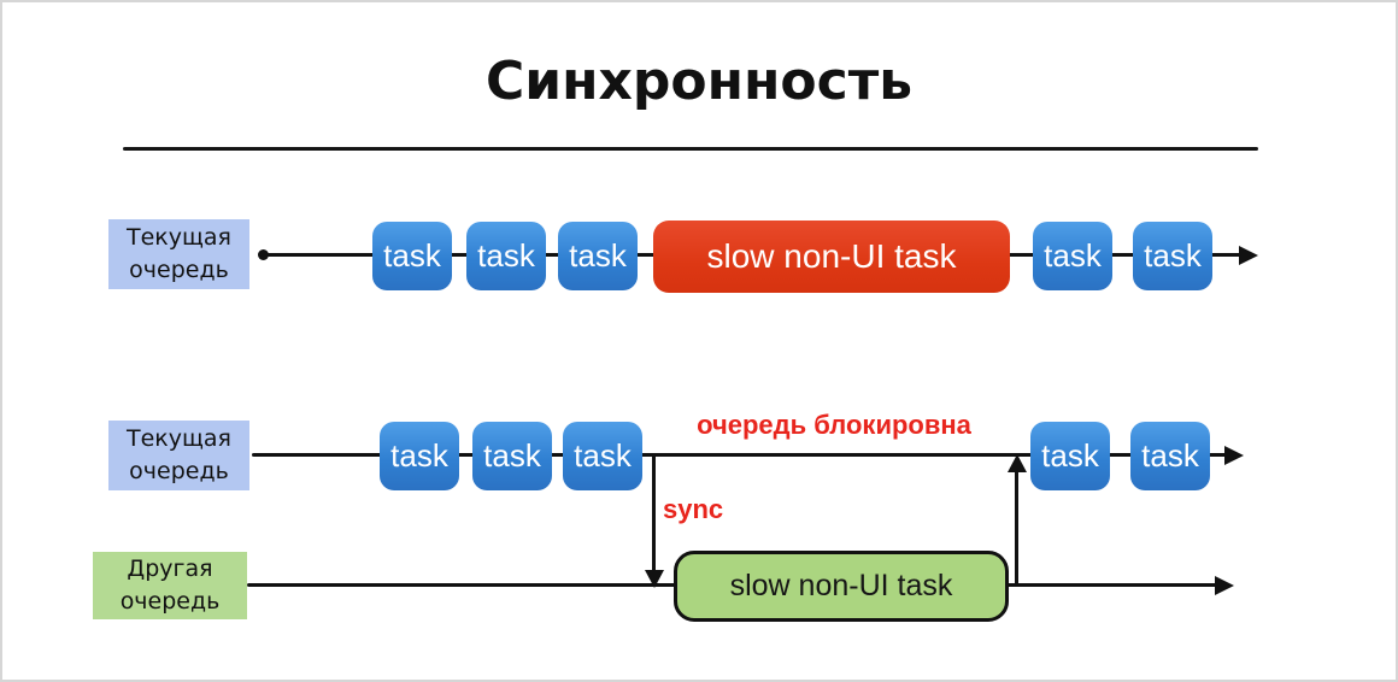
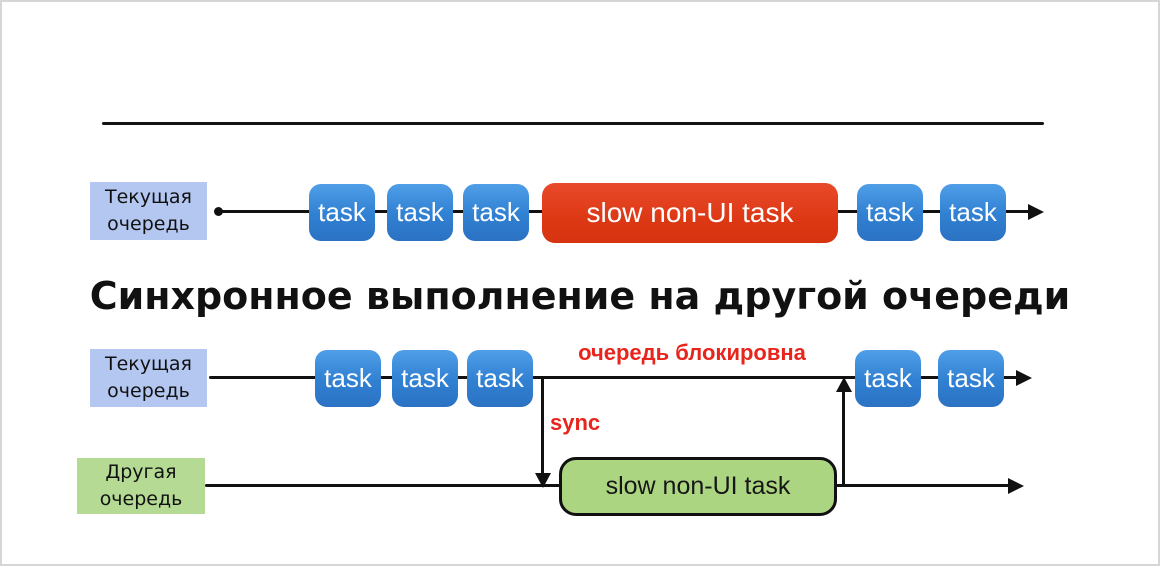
- Синхронность
  Текущая
  очередь
  task
  task
  task
  slow non-UI task
  task
  task
+ Синхронное выполнение на другой очереди
  Текущая
  очередь
  task
  task
  task
  очередь блокировна
  sync
  task
  task
  Другая
  очередь
  slow non-UI task
